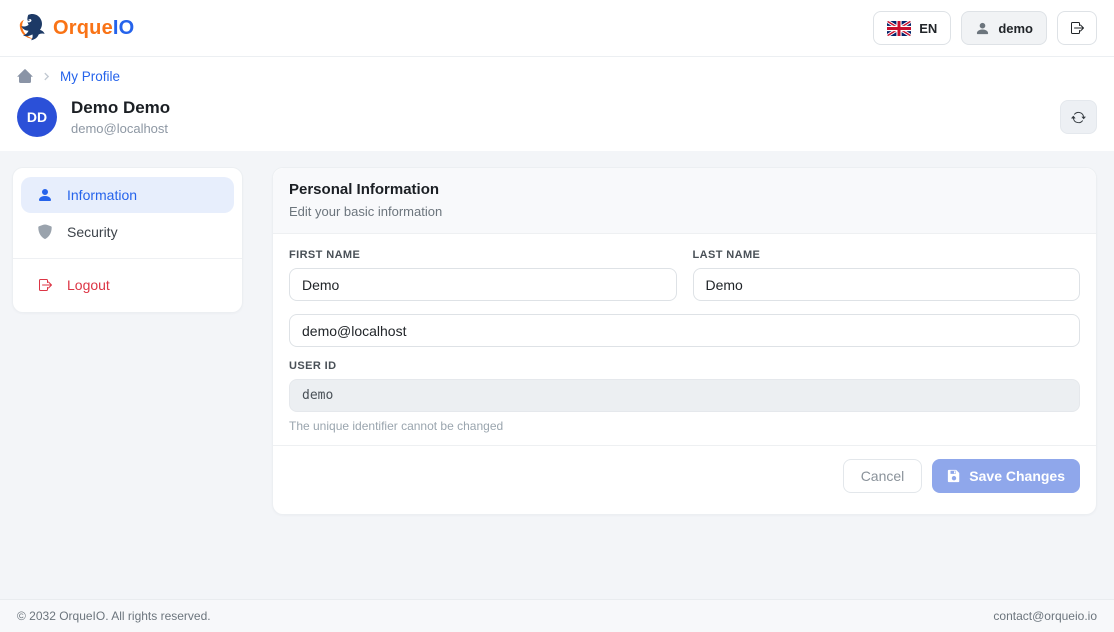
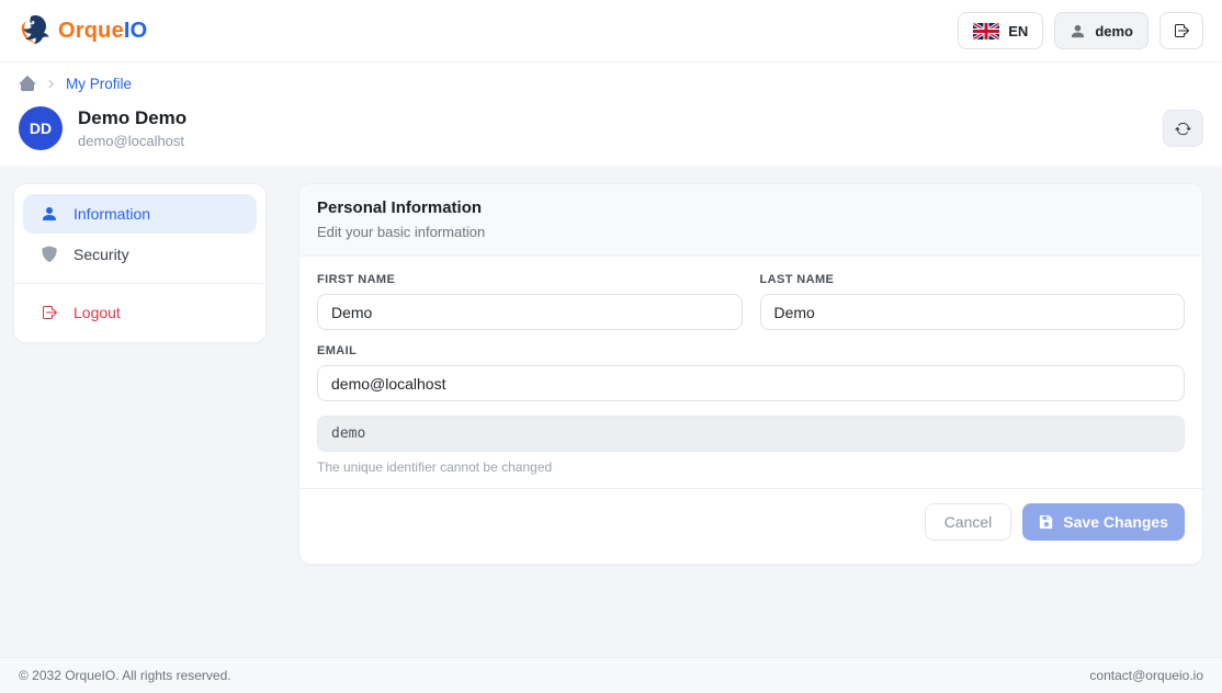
  OrqueIO
  EN
  demo
  My Profile
  DD
  Demo Demo
  demo@localhost
  Information
  Security
  Logout
  Personal Information
  Edit your basic information
  FIRST NAME
  Demo
  LAST NAME
  Demo
+ EMAIL
  demo@localhost
- USER ID
  demo
  The unique identifier cannot be changed
  Cancel
  Save Changes
  © 2032 OrqueIO. All rights reserved.
  contact@orqueio.io
